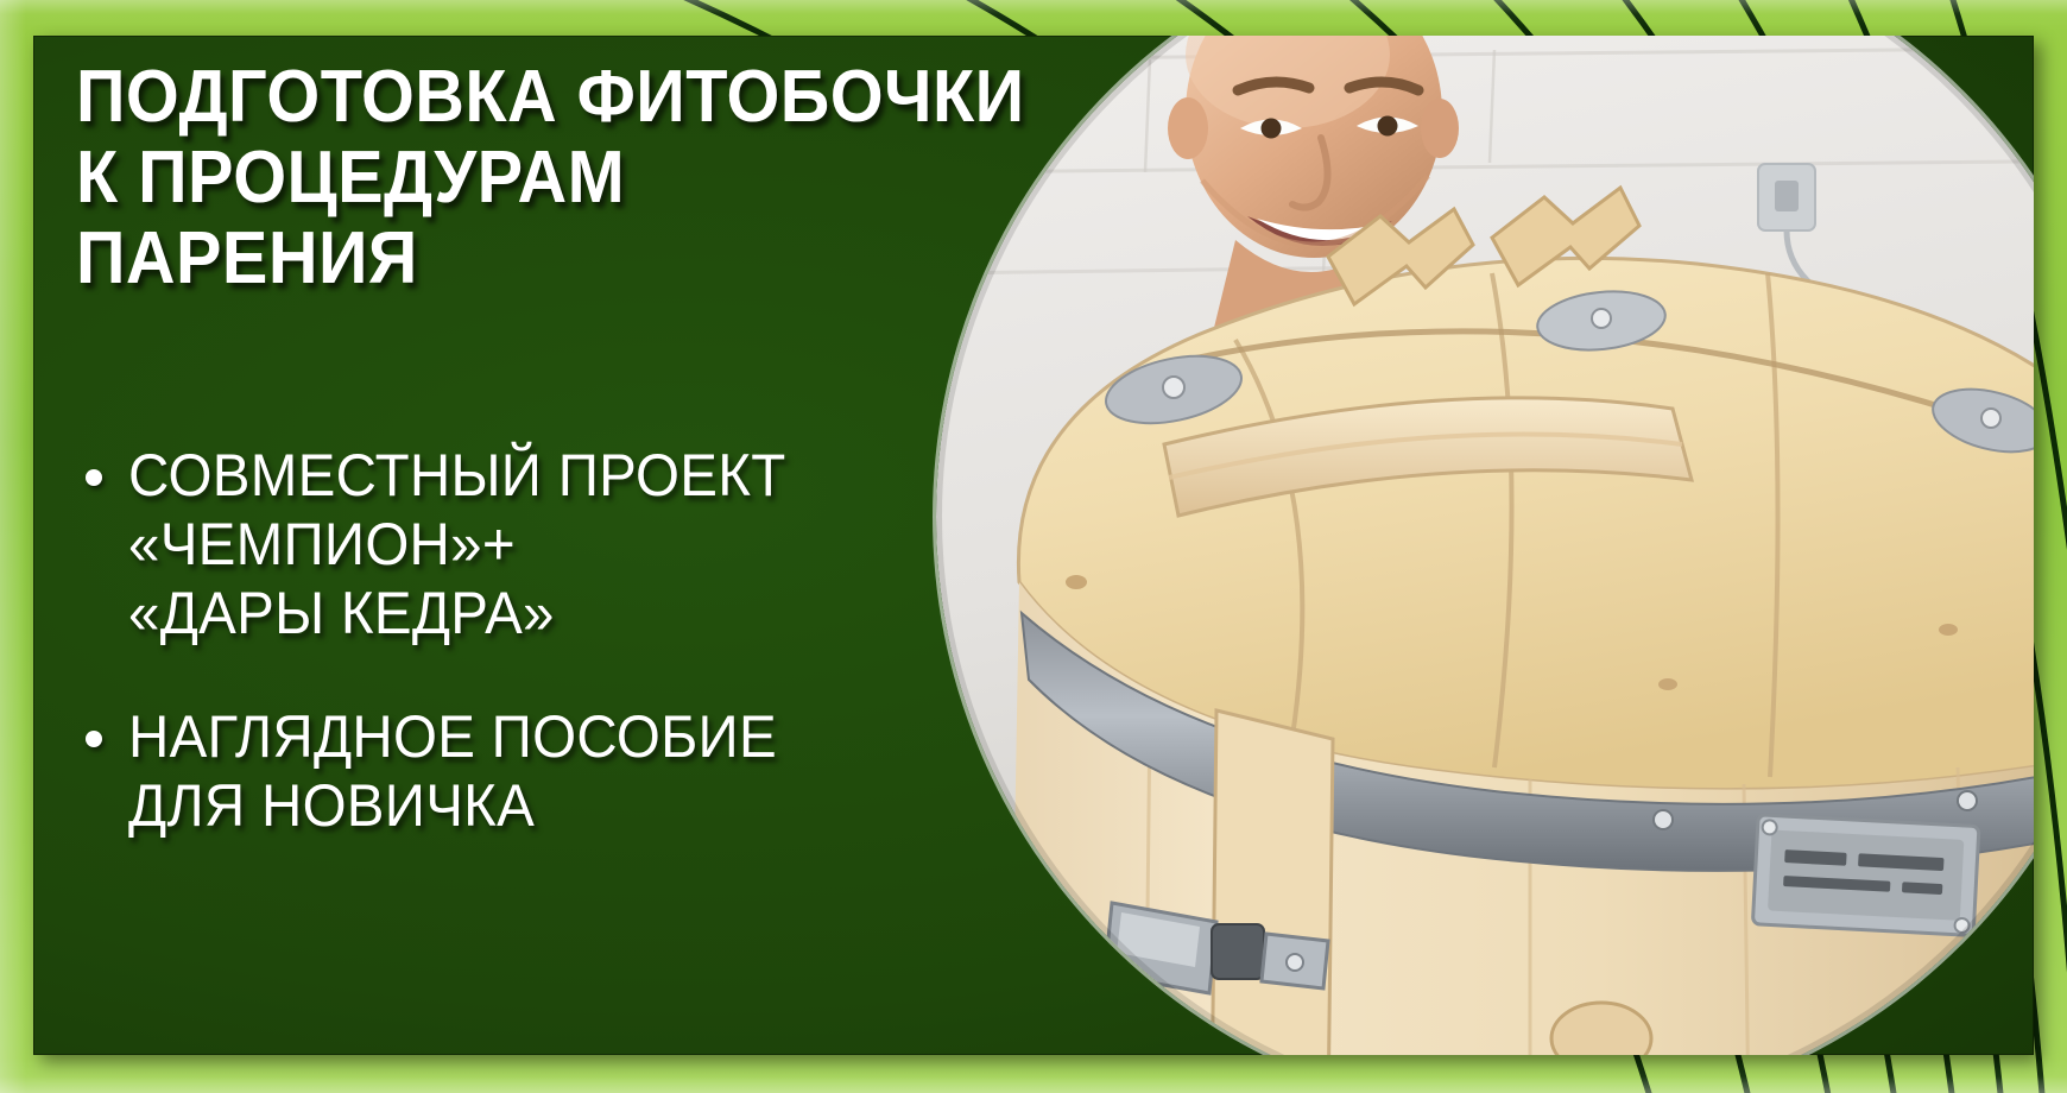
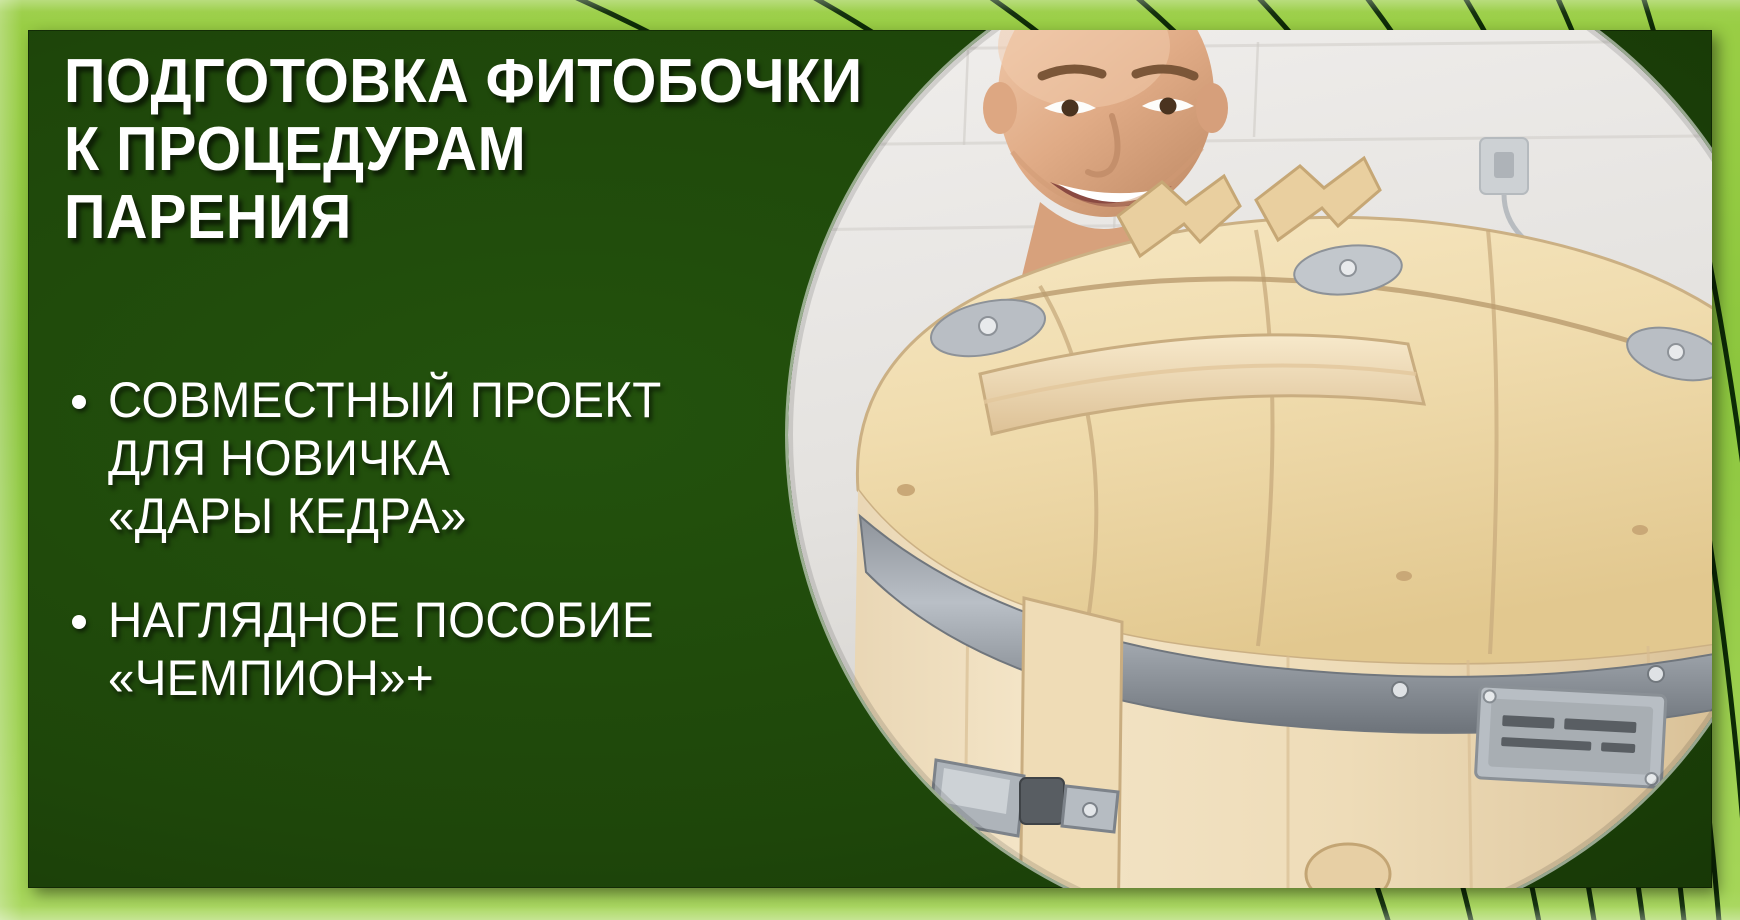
  ПОДГОТОВКА ФИТОБОЧКИ
  К ПРОЦЕДУРАМ
  ПАРЕНИЯ
  СОВМЕСТНЫЙ ПРОЕКТ
- «ЧЕМПИОН»+
+ ДЛЯ НОВИЧКА
  «ДАРЫ КЕДРА»
  НАГЛЯДНОЕ ПОСОБИЕ
- ДЛЯ НОВИЧКА
+ «ЧЕМПИОН»+
